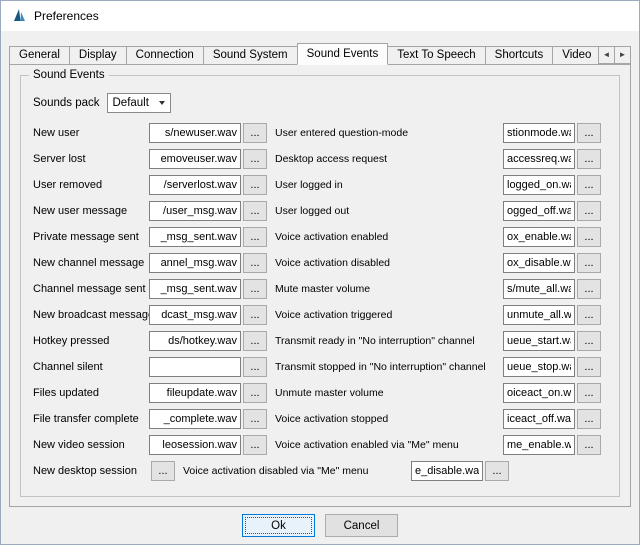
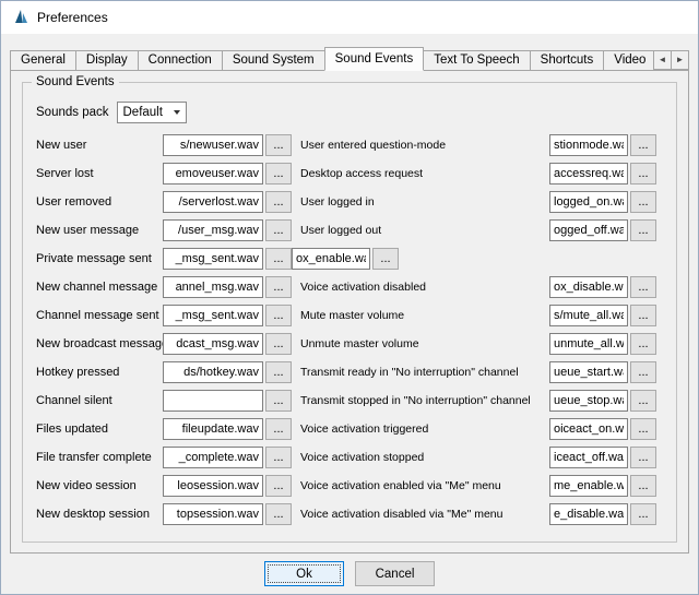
  Preferences
  General
  Display
  Connection
  Sound System
  Sound Events
  Text To Speech
  Shortcuts
  Video
  ◄
  ►
  Sound Events
  Sounds pack
  Default
  New user
  s/newuser.wav
  ...
  User entered question-mode
  stionmode.w
  ...
  Server lost
  emoveuser.wav
  ...
  Desktop access request
  accessreq.w
  ...
  User removed
  /serverlost.wav
  ...
  User logged in
  logged_on.w
  ...
  New user message
  /user_msg.wav
  ...
  User logged out
  ogged_off.wa
  ...
  Private message sent
  _msg_sent.wav
  ...
- Voice activation enabled
  ox_enable.w
  ...
  New channel message
  annel_msg.wav
  ...
  Voice activation disabled
  ox_disable.w
  ...
  Channel message sent
  _msg_sent.wav
  ...
  Mute master volume
  s/mute_all.w
  ...
  New broadcast messag
  dcast_msg.wav
  ...
- Voice activation triggered
+ Unmute master volume
  unmute_all.w
  ...
  Hotkey pressed
  ds/hotkey.wav
  ...
  Transmit ready in "No interruption" channel
  ueue_start.w
  ...
  Channel silent
  ...
  Transmit stopped in "No interruption" channel
  ueue_stop.w
  ...
  Files updated
  fileupdate.wav
  ...
- Unmute master volume
+ Voice activation triggered
  oiceact_on.w
  ...
  File transfer complete
  _complete.wav
  ...
  Voice activation stopped
  iceact_off.wa
  ...
  New video session
  leosession.wav
  ...
  Voice activation enabled via "Me" menu
  me_enable.w
  ...
  New desktop session
+ topsession.wav
  ...
  Voice activation disabled via "Me" menu
  e_disable.wa
  ...
  Ok
  Cancel
